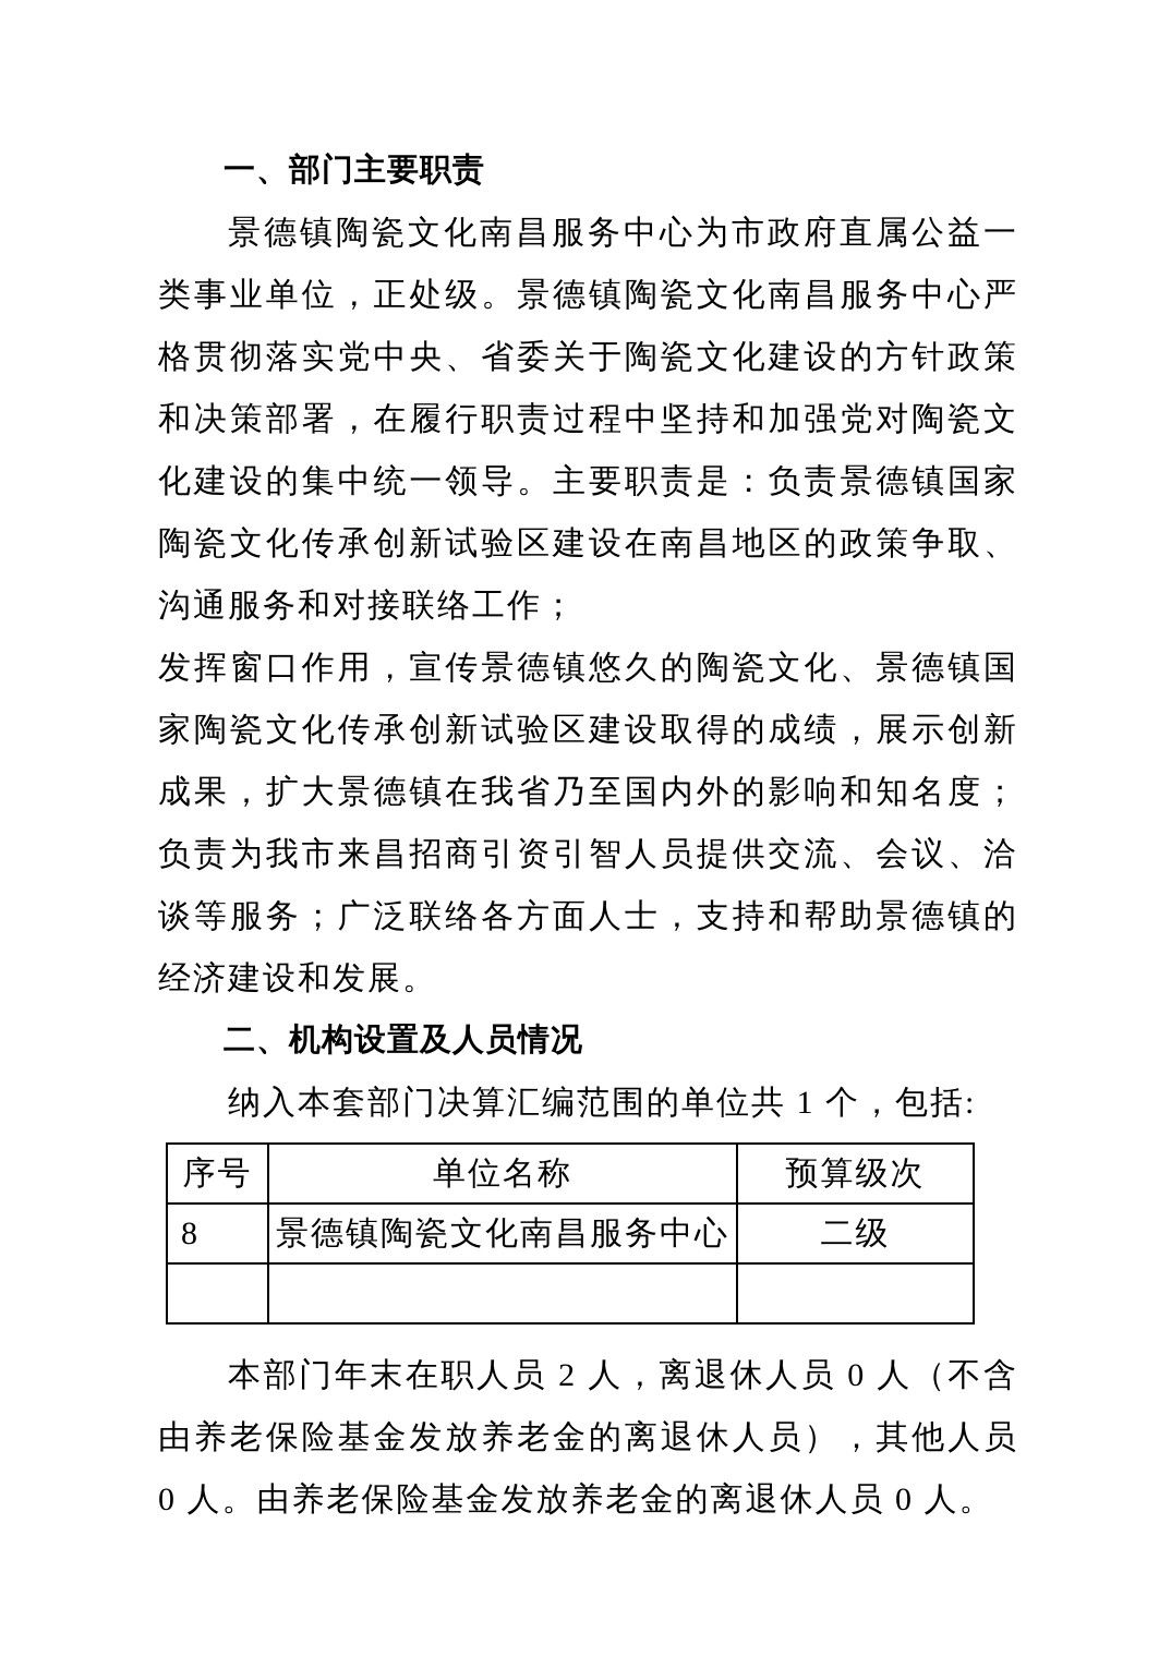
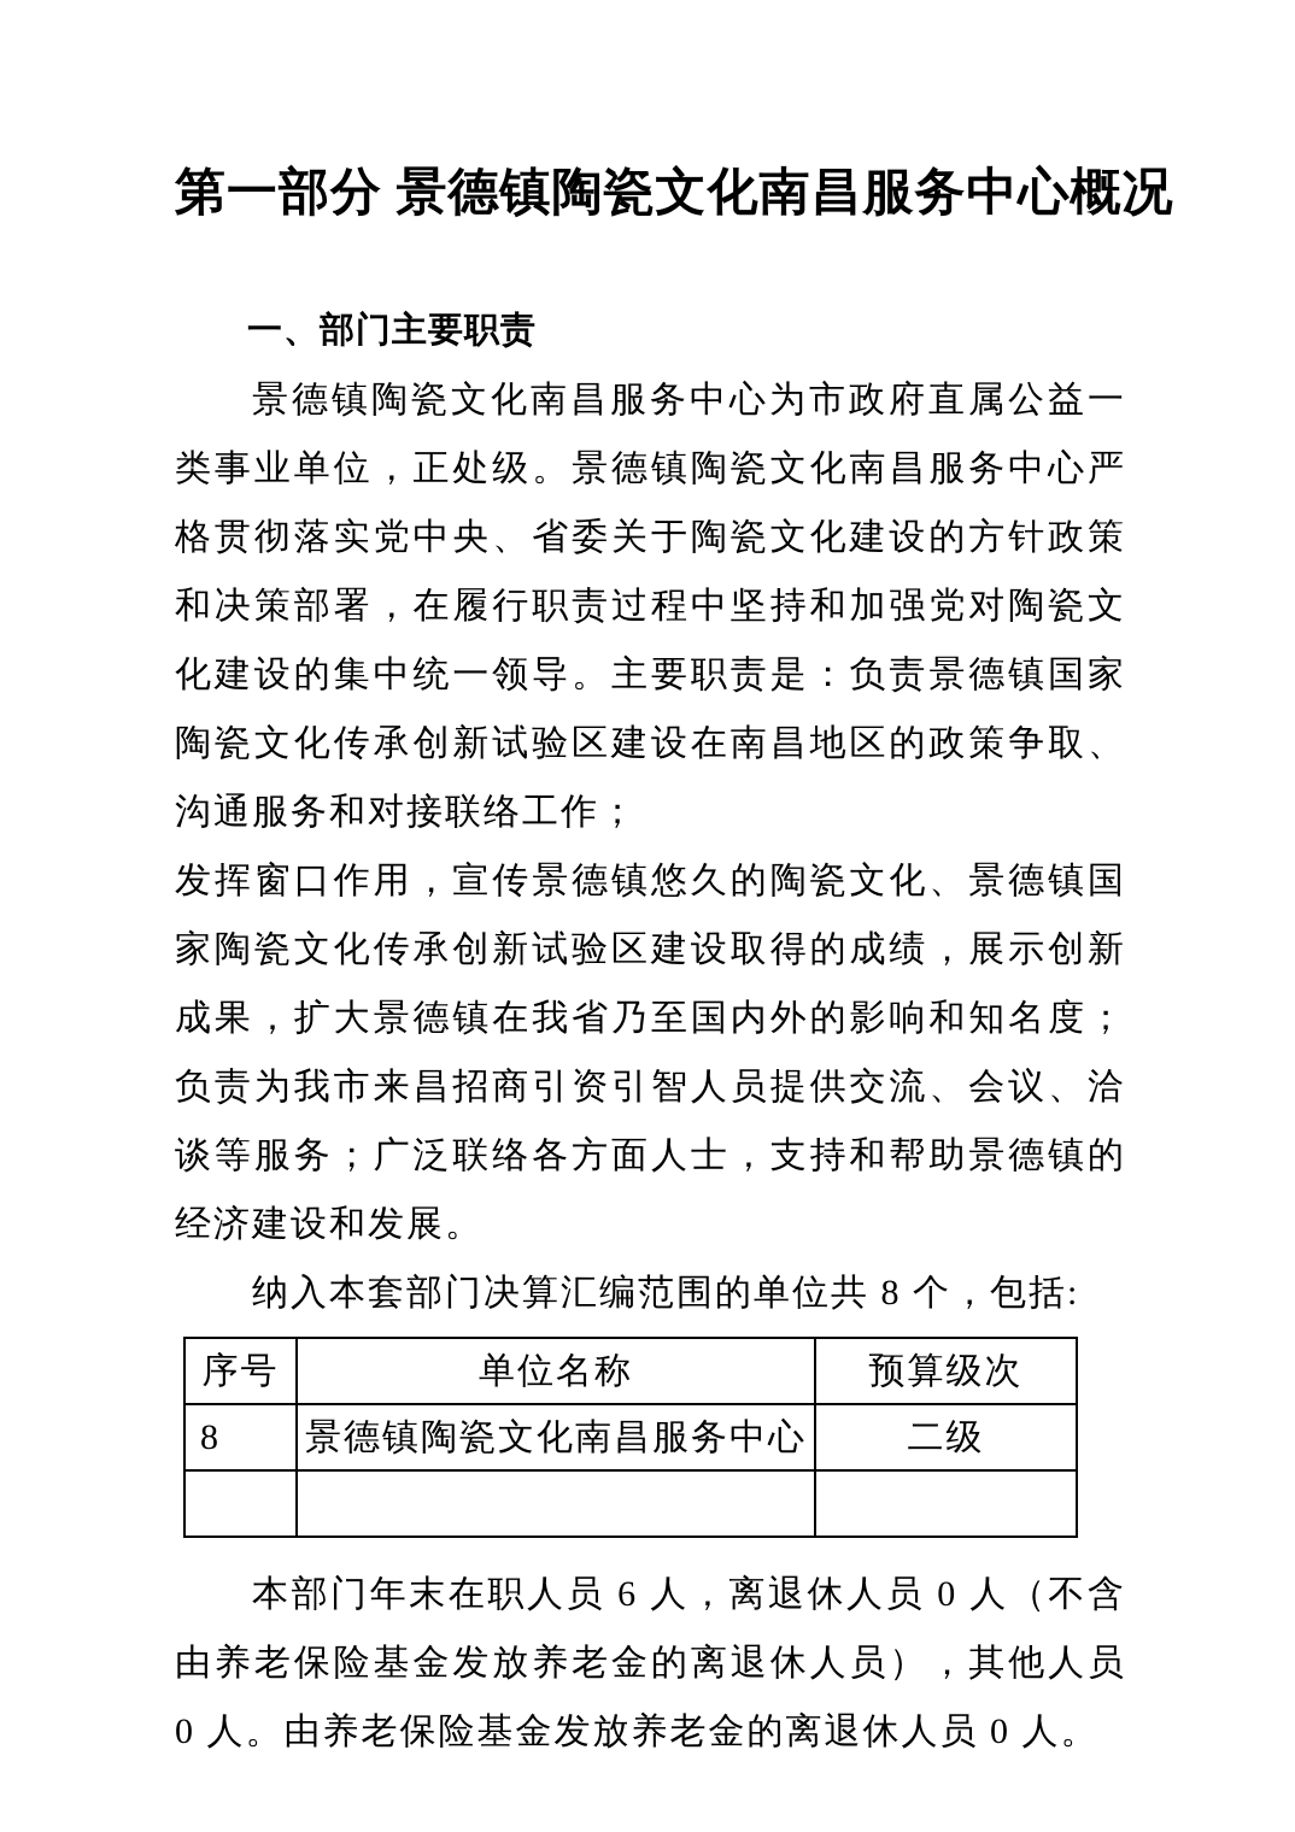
+ 第一部分 景德镇陶瓷文化南昌服务中心概况
  一、部门主要职责
  景德镇陶瓷文化南昌服务中心为市政府直属公益一类事业单位，正处级。景德镇陶瓷文化南昌服务中心严格贯彻落实党中央、省委关于陶瓷文化建设的方针政策和决策部署，在履行职责过程中坚持和加强党对陶瓷文化建设的集中统一领导。主要职责是：负责景德镇国家陶瓷文化传承创新试验区建设在南昌地区的政策争取、沟通服务和对接联络工作；
  发挥窗口作用，宣传景德镇悠久的陶瓷文化、景德镇国家陶瓷文化传承创新试验区建设取得的成绩，展示创新成果，扩大景德镇在我省乃至国内外的影响和知名度；负责为我市来昌招商引资引智人员提供交流、会议、洽谈等服务；广泛联络各方面人士，支持和帮助景德镇的经济建设和发展。
- 二、机构设置及人员情况
- 纳入本套部门决算汇编范围的单位共 1 个，包括:
+ 纳入本套部门决算汇编范围的单位共 8 个，包括:
  序号	单位名称	预算级次
  8	景德镇陶瓷文化南昌服务中心	二级
- 本部门年末在职人员 2 人，离退休人员 0 人（不含由养老保险基金发放养老金的离退休人员），其他人员 0 人。由养老保险基金发放养老金的离退休人员 0 人。
+ 本部门年末在职人员 6 人，离退休人员 0 人（不含由养老保险基金发放养老金的离退休人员），其他人员 0 人。由养老保险基金发放养老金的离退休人员 0 人。
